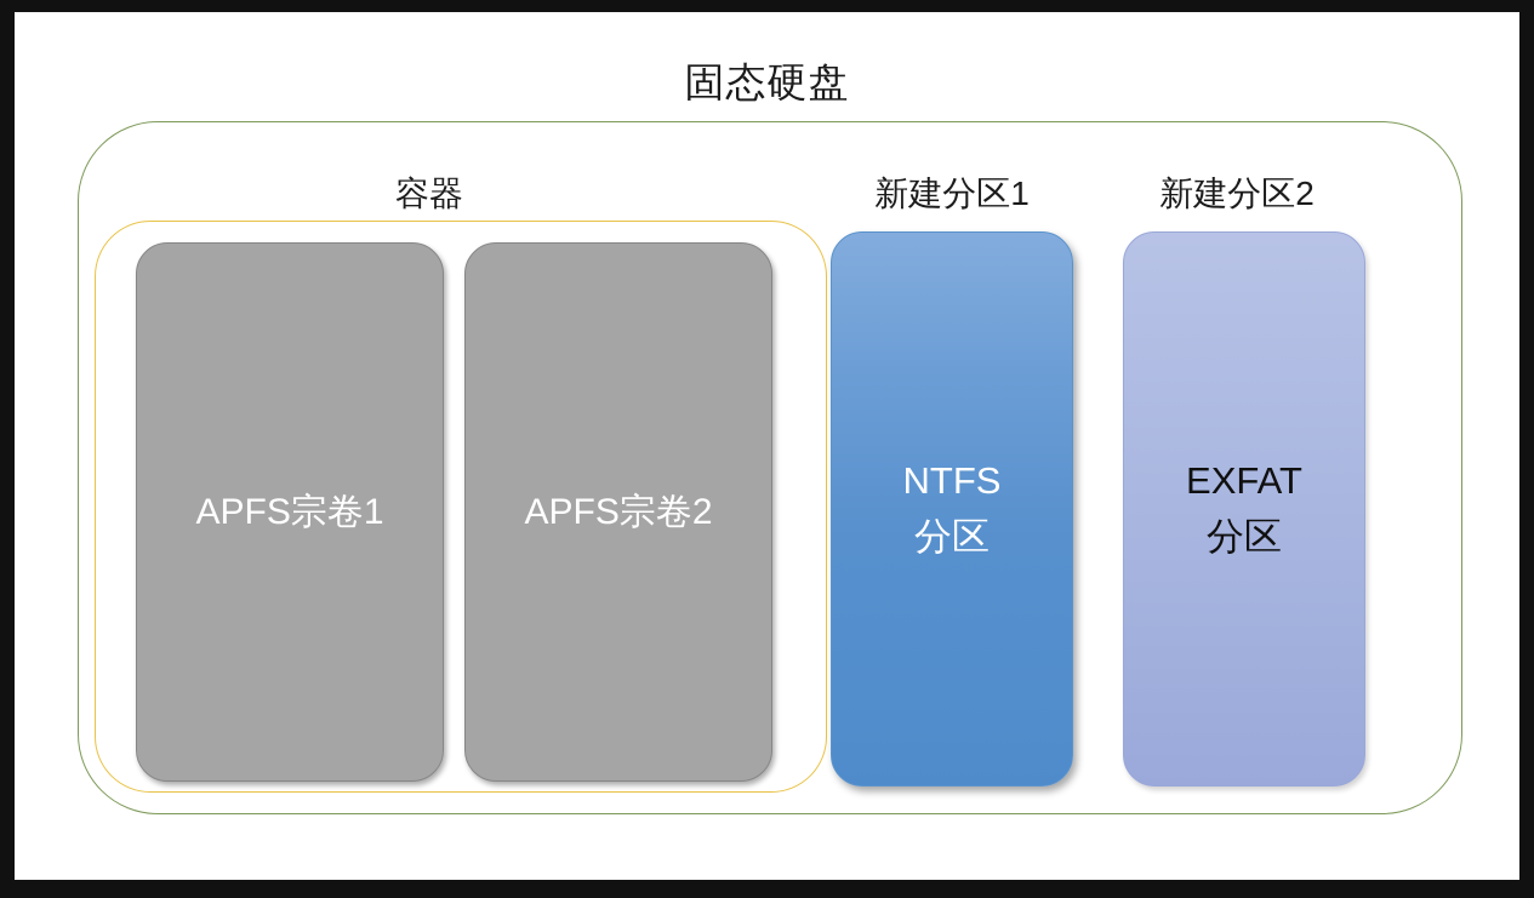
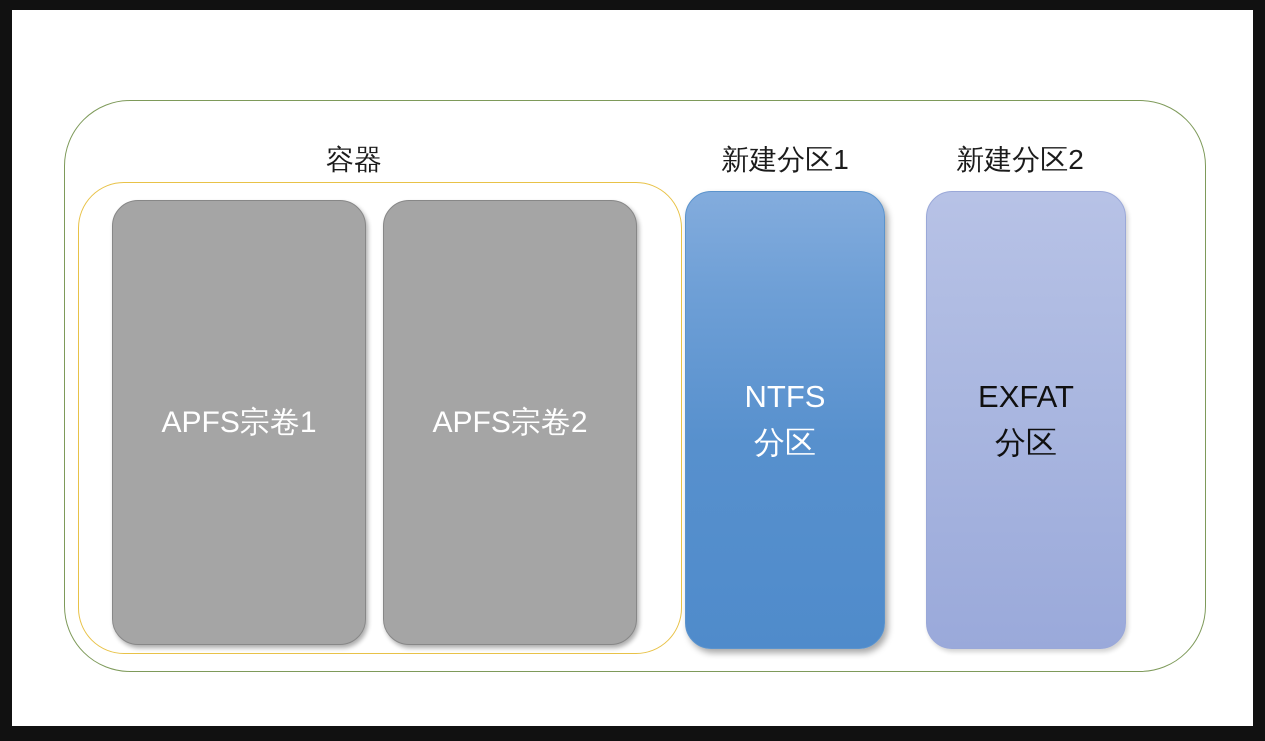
- 固态硬盘
  容器
  APFS宗卷1
  APFS宗卷2
  新建分区1
  新建分区2
  NTFS
  分区
  EXFAT
  分区
